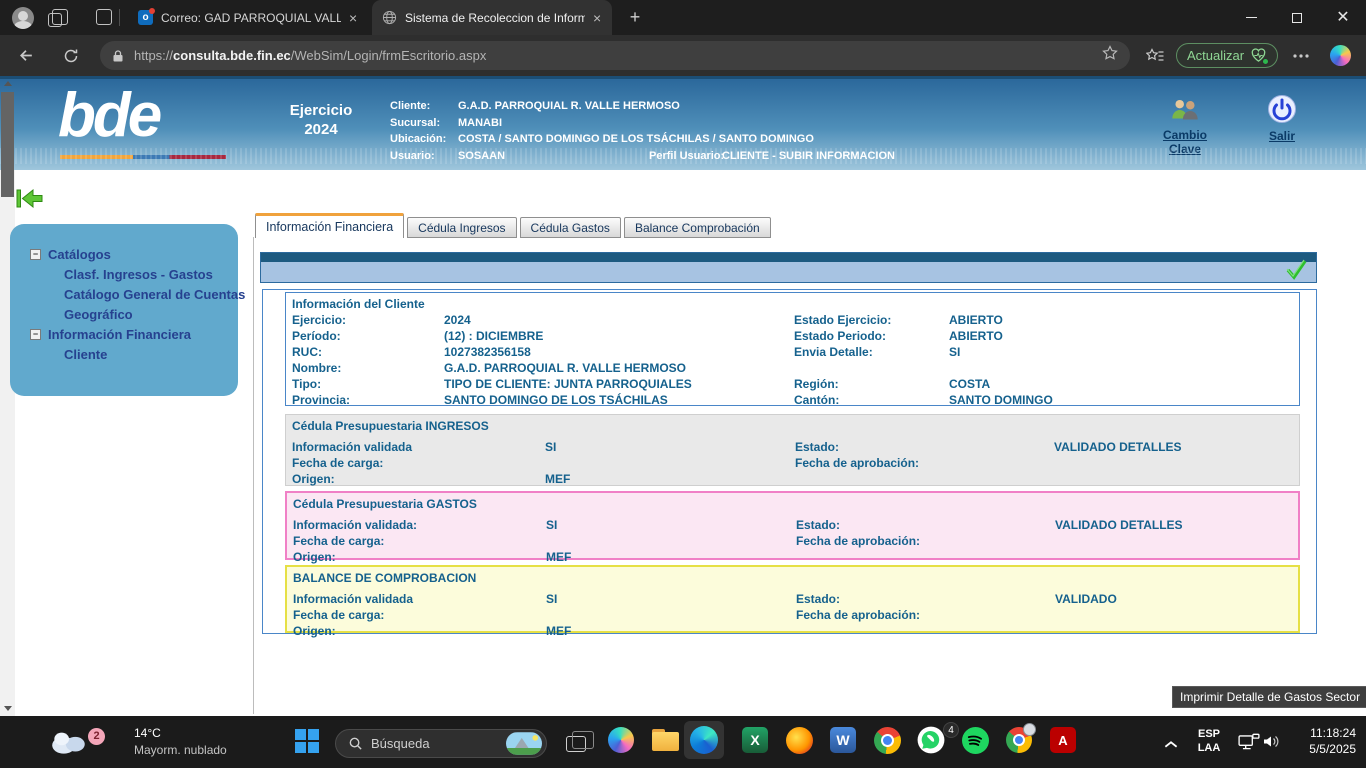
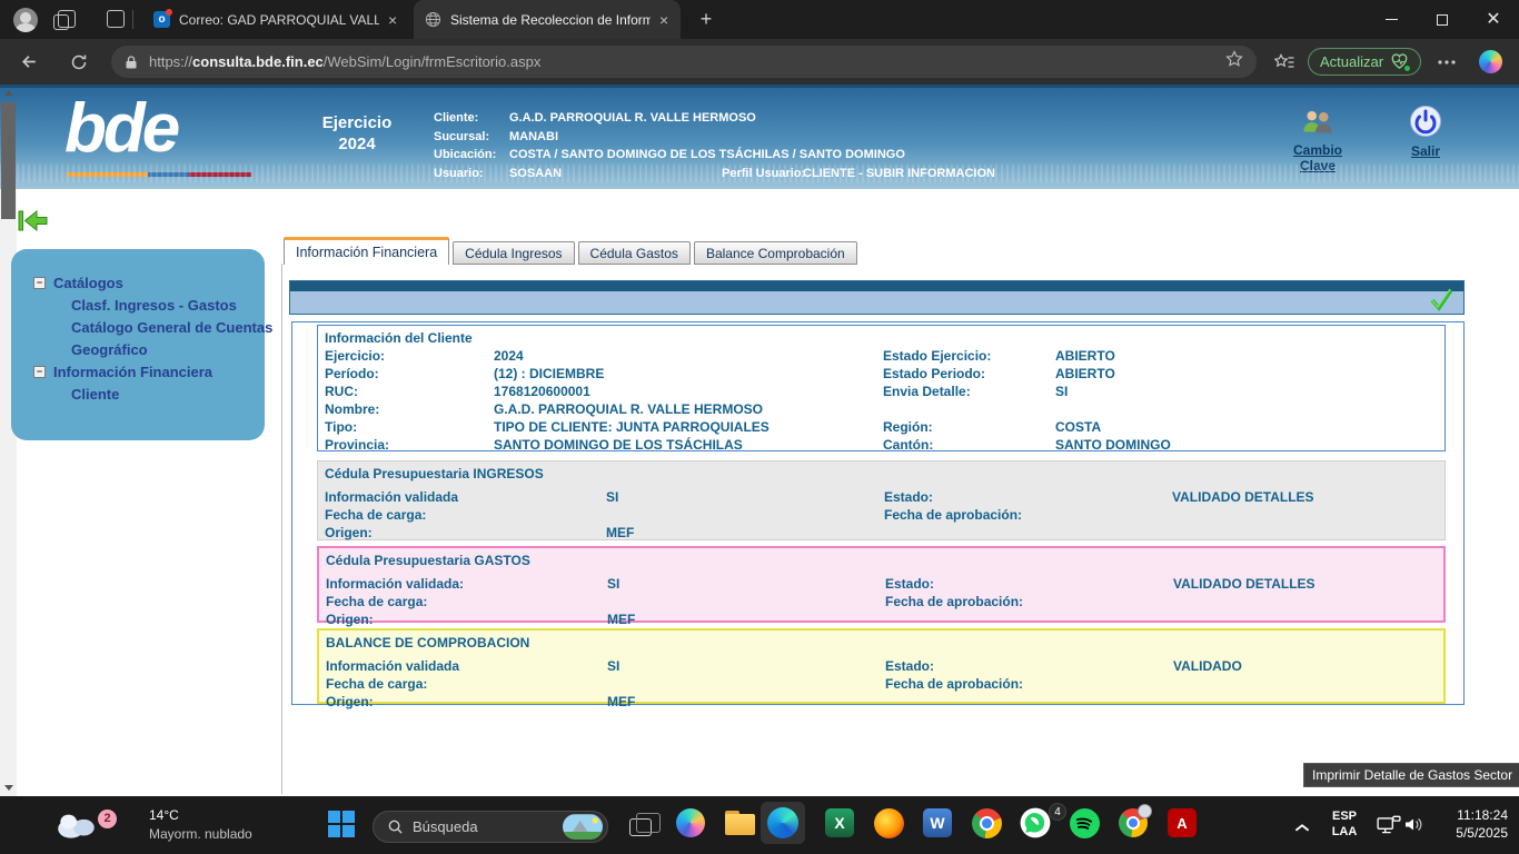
  o
  Correo: GAD PARROQUIAL VALL
  ×
  Sistema de Recoleccion de Inform
  ×
  +
  ✕
  https://consulta.bde.fin.ec/WebSim/Login/frmEscritorio.aspx
  Actualizar
  bde
  Ejercicio
  2024
  Cliente:
  G.A.D. PARROQUIAL R. VALLE HERMOSO
  Sucursal:
  MANABI
  Ubicación:
  COSTA / SANTO DOMINGO DE LOS TSÁCHILAS / SANTO DOMINGO
  Salir
  −
  Catálogos
  Clasf. Ingresos - Gastos
  Catálogo General de Cuentas
  Geográfico
  −
  Información Financiera
  Cliente
  Información Financiera
  Cédula Ingresos
  Cédula Gastos
  Balance Comprobación
  Información del Cliente
  Ejercicio:
  2024
  Estado Ejercicio:
  ABIERTO
  Período:
  (12) : DICIEMBRE
  Estado Periodo:
  ABIERTO
  RUC:
- 1027382356158
+ 1768120600001
  Envia Detalle:
  SI
  Nombre:
  G.A.D. PARROQUIAL R. VALLE HERMOSO
  Tipo:
  TIPO DE CLIENTE: JUNTA PARROQUIALES
  Región:
  COSTA
  Provincia:
  SANTO DOMINGO DE LOS TSÁCHILAS
  Cantón:
  SANTO DOMINGO
  Cédula Presupuestaria INGRESOS
  Información validada
  SI
  Estado:
  VALIDADO DETALLES
  Fecha de carga:
  Fecha de aprobación:
  Origen:
  MEF
  Cédula Presupuestaria GASTOS
  Información validada:
  SI
  Estado:
  VALIDADO DETALLES
  Fecha de carga:
  Fecha de aprobación:
  Origen:
  MEF
  BALANCE DE COMPROBACION
  Información validada
  SI
  Estado:
  VALIDADO
  Fecha de carga:
  Fecha de aprobación:
  Origen:
  MEF
  Imprimir Detalle de Gastos Sector
  2
  14°C
  Mayorm. nublado
  Búsqueda
  X
  W
  4
  A
  ESP
  LAA
  11:18:24
  5/5/2025
